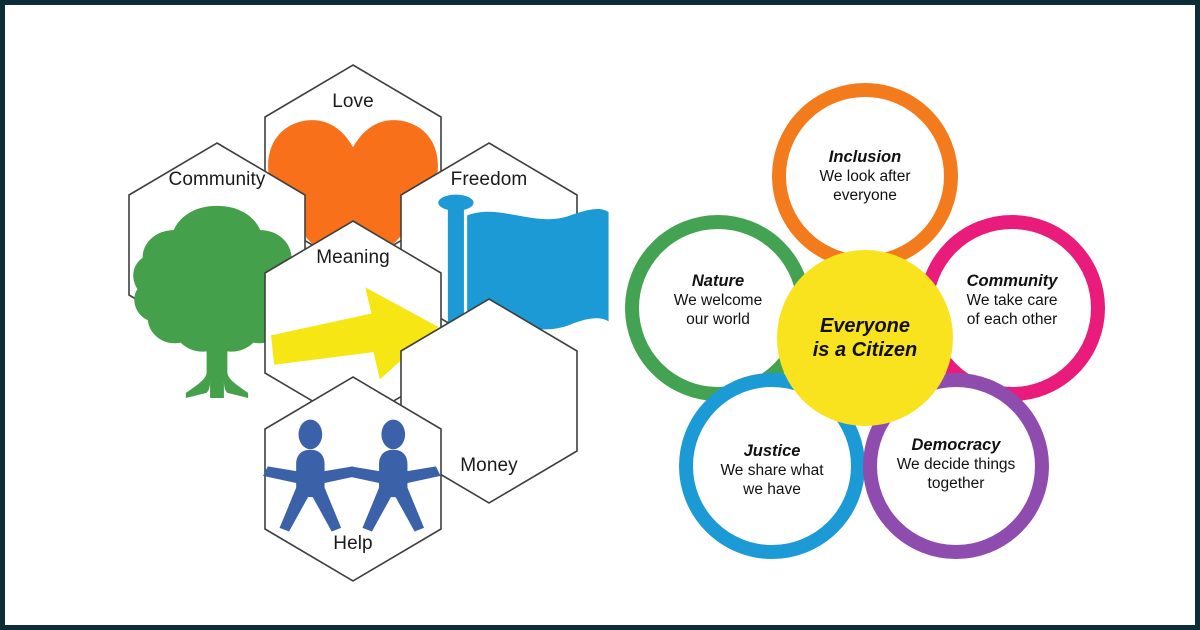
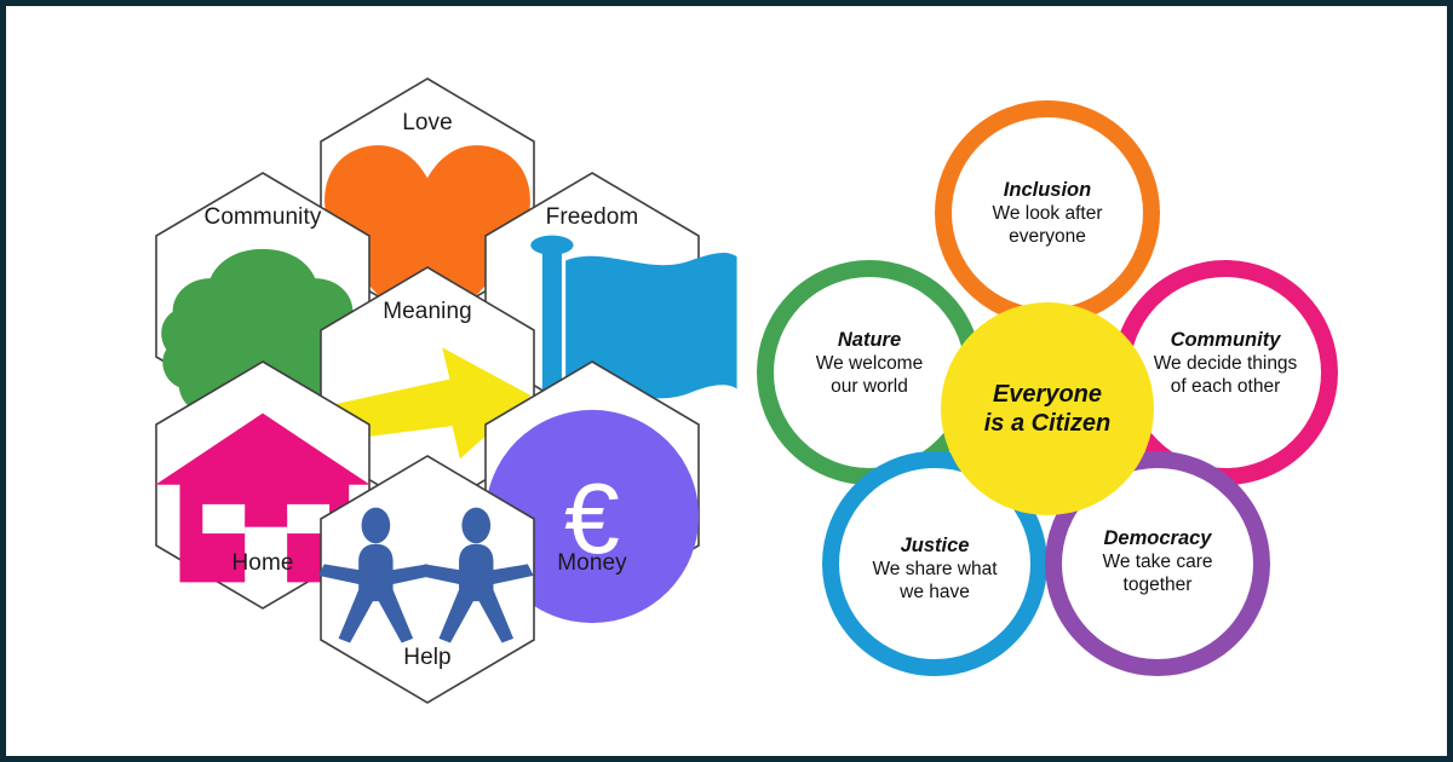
  Love
  Community
  Freedom
  Meaning
+ Home
+ €
  Money
  Help
  Nature
  We welcome
  our world
  Community
- We take care
+ We decide things
  of each other
  Justice
  We share what
  we have
  Democracy
- We decide things
+ We take care
  together
  Inclusion
  We look after
  everyone
  Everyone
  is a Citizen
